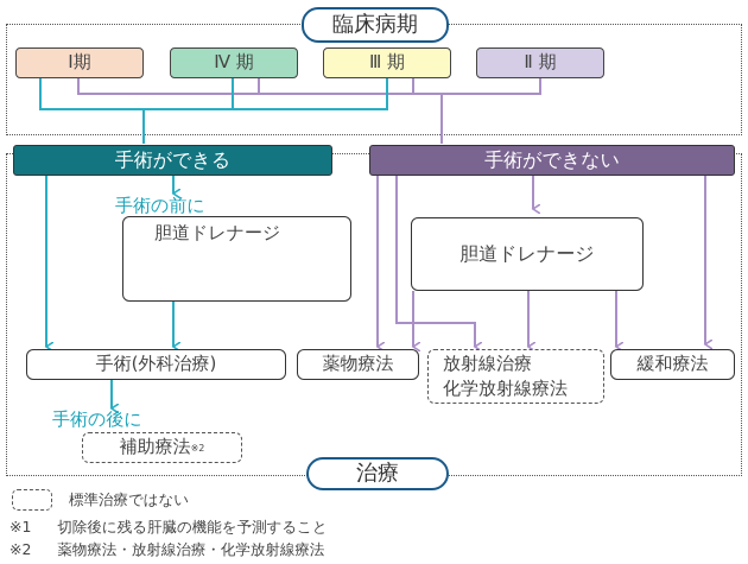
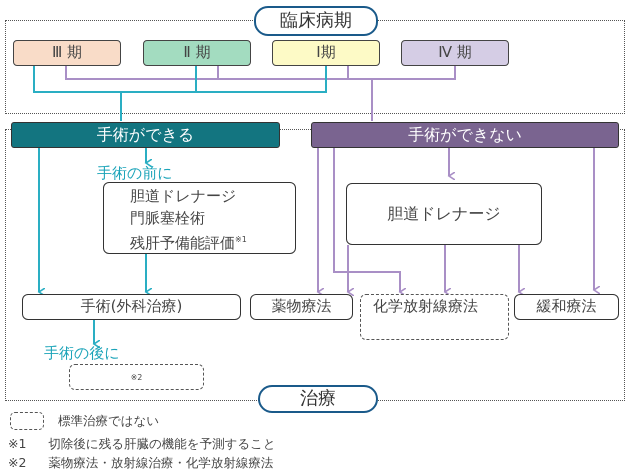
  臨床病期
- Ⅰ期
+ Ⅲ 期
- Ⅳ 期
+ Ⅱ 期
- Ⅲ 期
+ Ⅰ期
- Ⅱ 期
+ Ⅳ 期
  手術ができる
  手術ができない
  手術の前に
  胆道ドレナージ
+ 門脈塞栓術
+ 残肝予備能評価※1
  胆道ドレナージ
  手術(外科治療)
  薬物療法
- 放射線治療
  化学放射線療法
  緩和療法
  手術の後に
- 補助療法
  ※2
  治療
  標準治療ではない
  ※1 切除後に残る肝臓の機能を予測すること
  ※2 薬物療法・放射線治療・化学放射線療法
